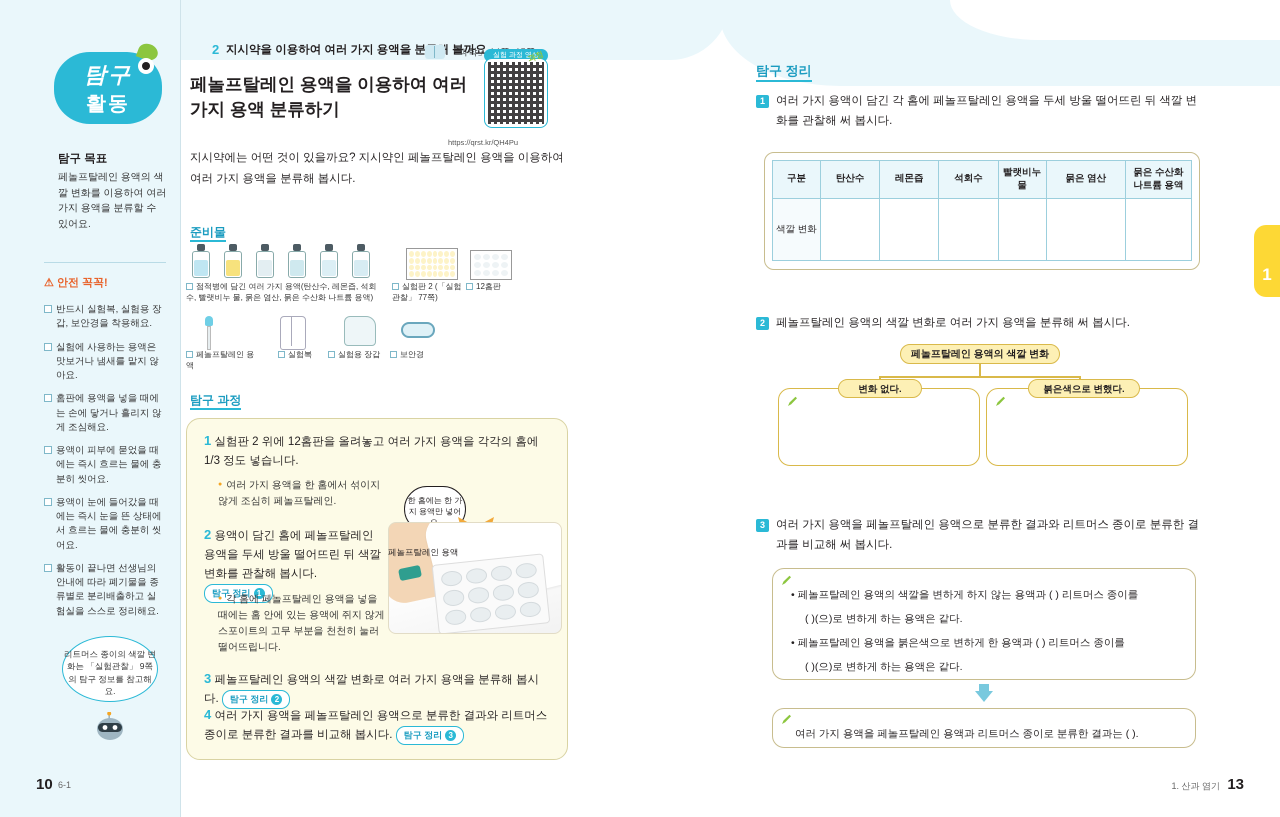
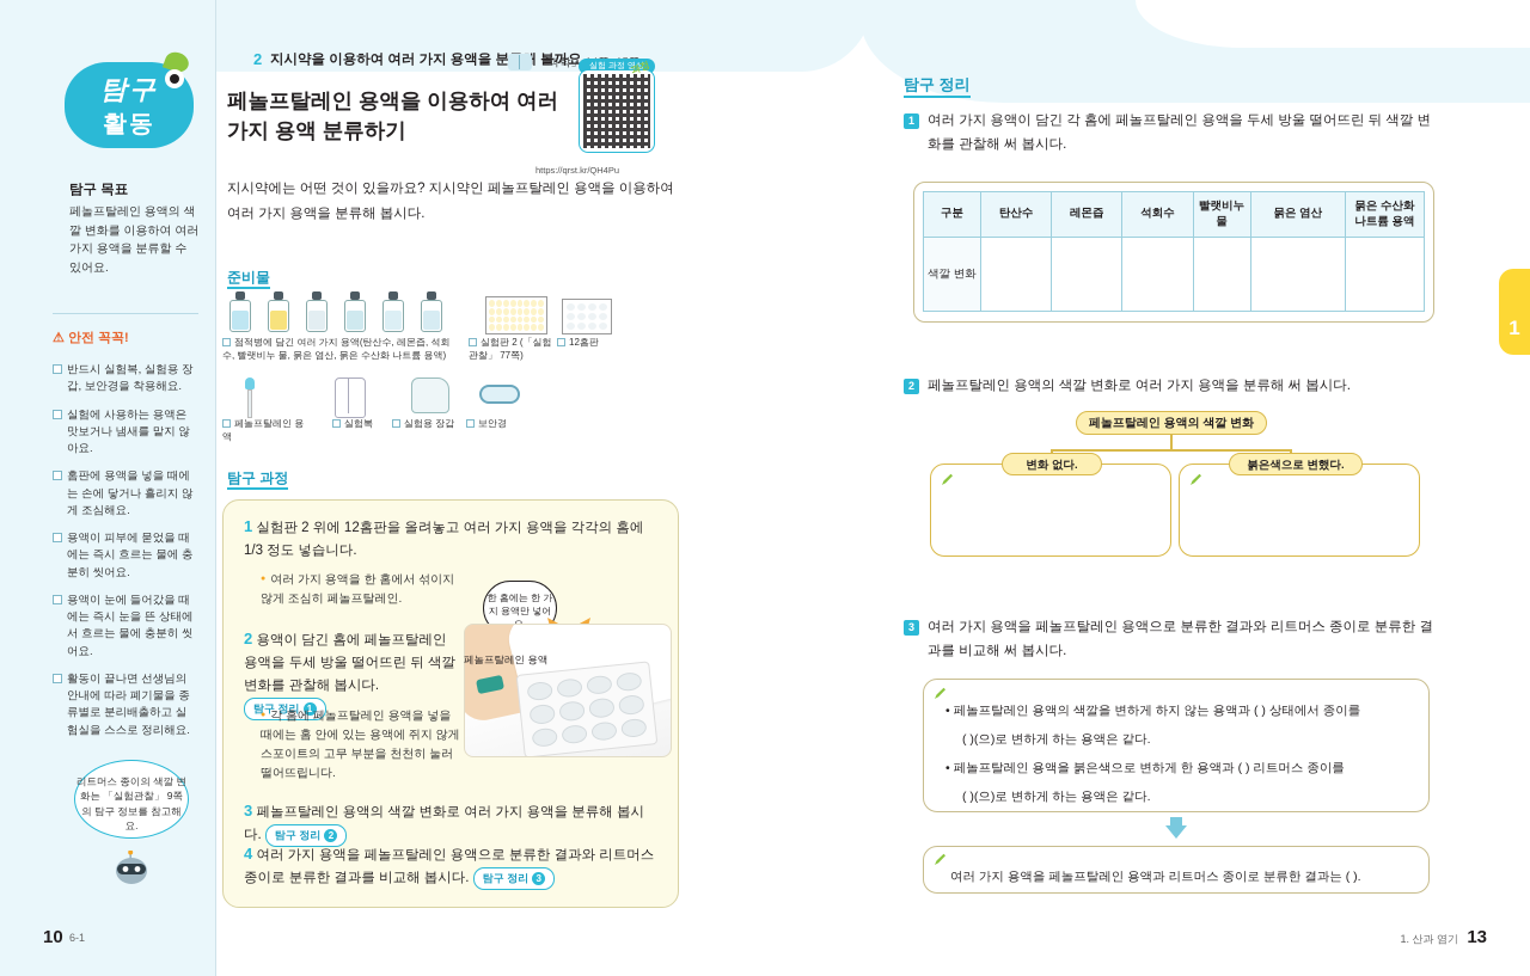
  1
  탐구
  활동
  탐구 목표
  페놀프탈레인 용액의 색깔 변화를 이용하여 여러 가지 용액을 분류할 수 있어요.
  ⚠ 안전 꼭꼭!
  반드시 실험복, 실험용 장갑, 보안경을 착용해요.
  실험에 사용하는 용액은 맛보거나 냄새를 맡지 않아요.
  홈판에 용액을 넣을 때에는 손에 닿거나 흘리지 않게 조심해요.
  용액이 피부에 묻었을 때에는 즉시 흐르는 물에 충분히 씻어요.
  용액이 눈에 들어갔을 때에는 즉시 눈을 뜬 상태에서 흐르는 물에 충분히 씻어요.
  활동이 끝나면 선생님의 안내에 따라 폐기물을 종류별로 분리배출하고 실험실을 스스로 정리해요.
  리트머스 종이의 색깔 변화는 「실험관찰」 9쪽의 탐구 정보를 참고해요.
  10
  6-1
  2
  지시약을 이용하여 여러 가지 용액을 분 볼까요
  페놀프탈레인 용액을 이용하여 여러 가지 용액 분류하기
  https://qrst.kr/QH4Pu
  지시약에는 어떤 것이 있을까요? 지시약인 페놀프탈레인 용액을 이용하여 여러 가지 용액을 분류해 봅시다.
  준비물
  점적병에 담긴 여러 가지 용액(탄산수, 레몬즙, 석회수, 빨랫비누 물, 묽은 염산, 묽은 수산화 나트륨 용액)
  실험판 2 (「실험관찰」 77쪽)
  12홈판
  페놀프탈레인 용액
  실험복
  실험용 장갑
  보안경
  탐구 과정
  1 실험판 2 위에 12홈판을 올려놓고 여러 가지 용액을 각각의 홈에 1/3 정도 넣습니다.
  여러 가지 용액을 한 홈에서 섞이지 않게 조심히 페놀프탈레인.
  한 홈에는 한 가지 용액만 넣어
  2 용액이 담긴 홈에 페놀프탈레인 용액을 두세 방울 떨어뜨린 뒤 색깔 변화를 관찰해 봅시다. 탐구 정리 1
  각 홈에 페놀프탈레인 용액을 넣을 때에는 홈 안에 있는 용액에 쥐지 않게 스포이트의 고무 부분을 천천히 눌러 떨어뜨립니다.
  페놀프탈레인 용액
  3 페놀프탈레인 용액의 색깔 변화로 여러 가지 용액을 분류해 봅시다. 탐구 정리 2
  4 여러 가지 용액을 페놀프탈레인 용액으로 분류한 결과와 리트머스 종이로 분류한 결과를 비교해 봅시다. 탐구 정리 3
  탐구 정리
  1
  여러 가지 용액이 담긴 각 홈에 페놀프탈레인 용액을 두세 방울 떨어뜨린 뒤 색깔 변화를 관찰해 써 봅시다.
  구분	탄산수	레몬즙	석회수	빨랫비누 물	묽은 염산	묽은 수산화 나트륨 용액
  색깔 변화
  2
  페놀프탈레인 용액의 색깔 변화로 여러 가지 용액을 분류해 써 봅시다.
  페놀프탈레인 용액의 색깔 변화
  변화 없다.
  붉은색으로 변했다.
  3
  여러 가지 용액을 페놀프탈레인 용액으로 분류한 결과와 리트머스 종이로 분류한 결과를 비교해 써 봅시다.
- • 페놀프탈레인 용액의 색깔을 변하게 하지 않는 용액과 ( ) 리트머스 종이를
+ • 페놀프탈레인 용액의 색깔을 변하게 하지 않는 용액과 ( ) 상태에서 종이를
  ( )(으)로 변하게 하는 용액은 같다.
  • 페놀프탈레인 용액을 붉은색으로 변하게 한 용액과 ( ) 리트머스 종이를
  ( )(으)로 변하게 하는 용액은 같다.
  여러 가지 용액을 페놀프탈레인 용액과 리트머스 종이로 분류한 결과는 ( ).
  13
  1. 산과 염기
